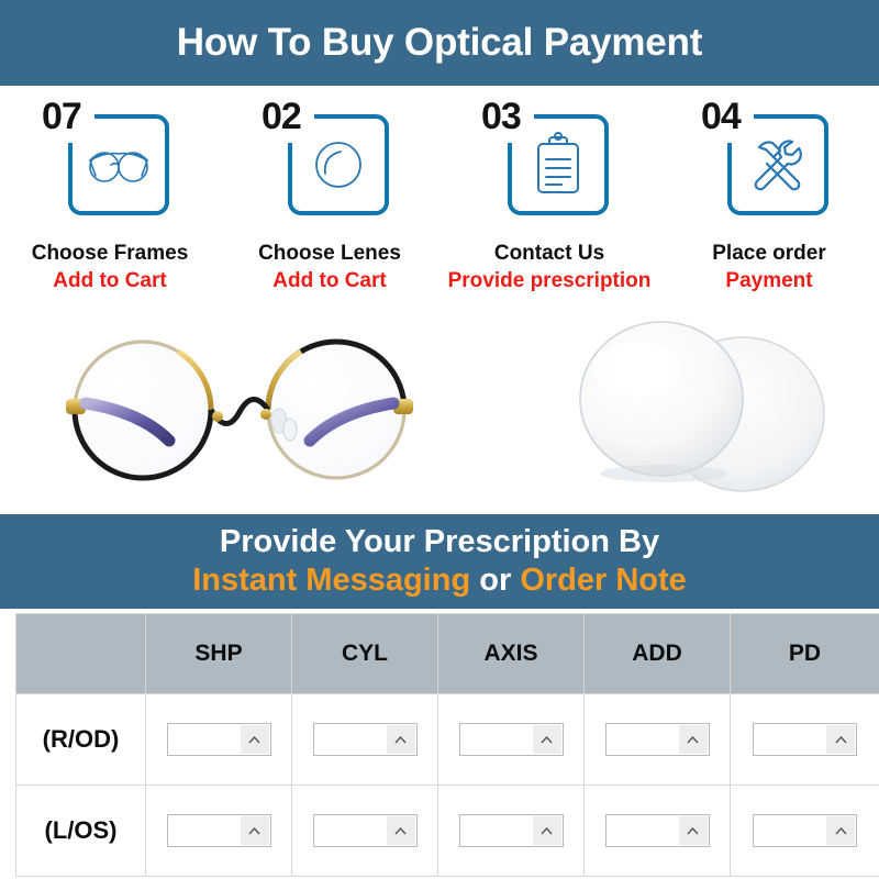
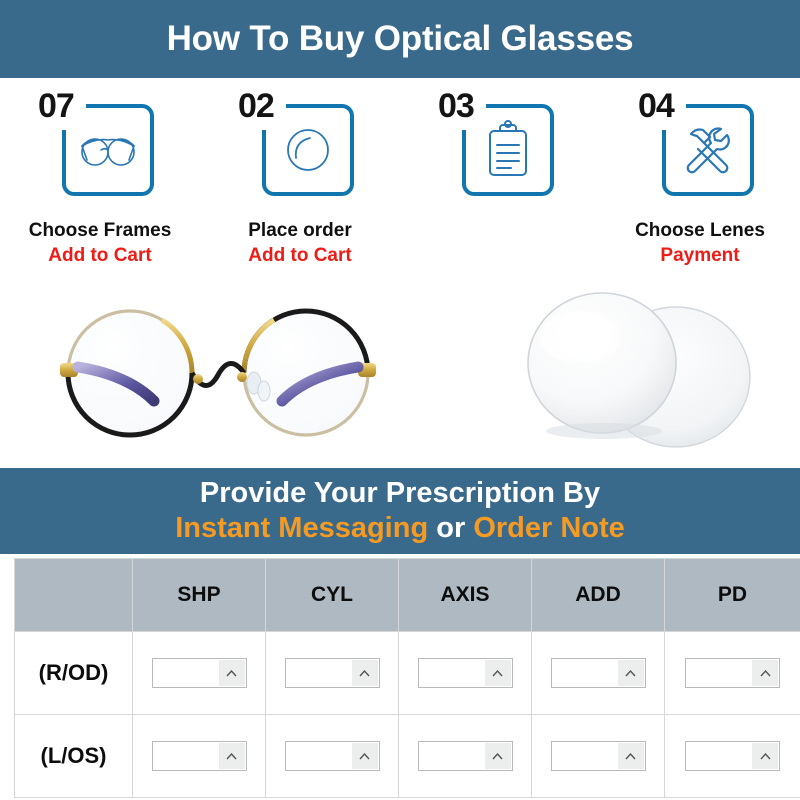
- How To Buy Optical Payment
+ How To Buy Optical Glasses
  07
  Choose Frames
  Add to Cart
  02
- Choose Lenes
+ Place order
  Add to Cart
  03
- Contact Us
- Provide prescription
  04
- Place order
+ Choose Lenes
  Payment
  Provide Your Prescription By
  Instant Messaging or Order Note
  	SHP	CYL	AXIS	ADD	PD
  (R/OD)
  (L/OS)
